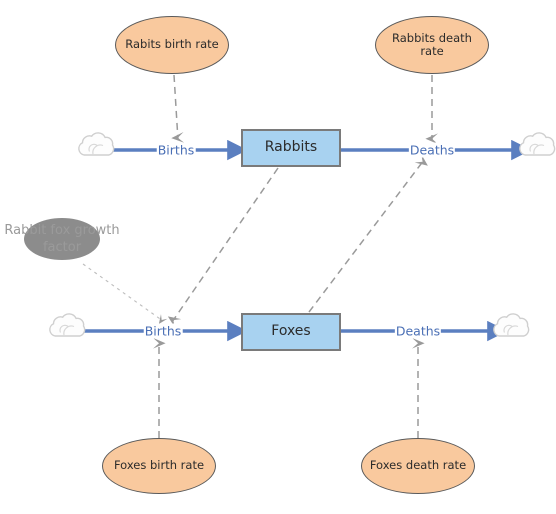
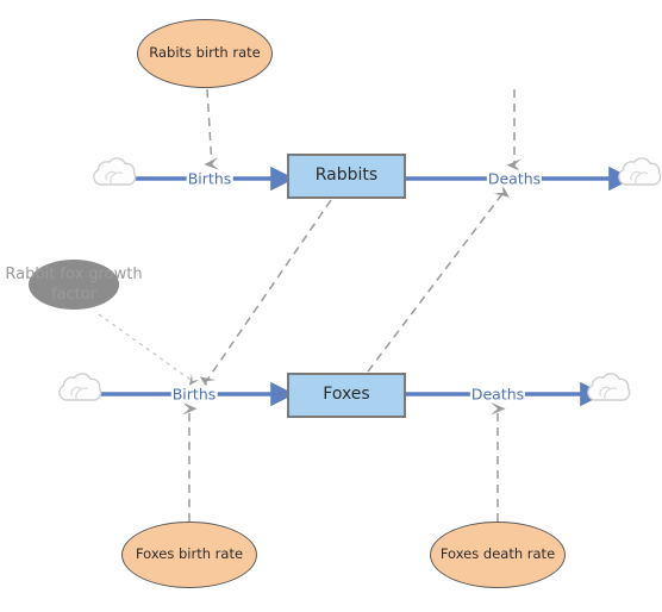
  Rabbits
  Foxes
  Rabits birth rate
- Rabbits death rate
  Foxes birth rate
  Foxes death rate
  Rabbit fox growth
  Births
  Deaths
  Births
  Deaths
